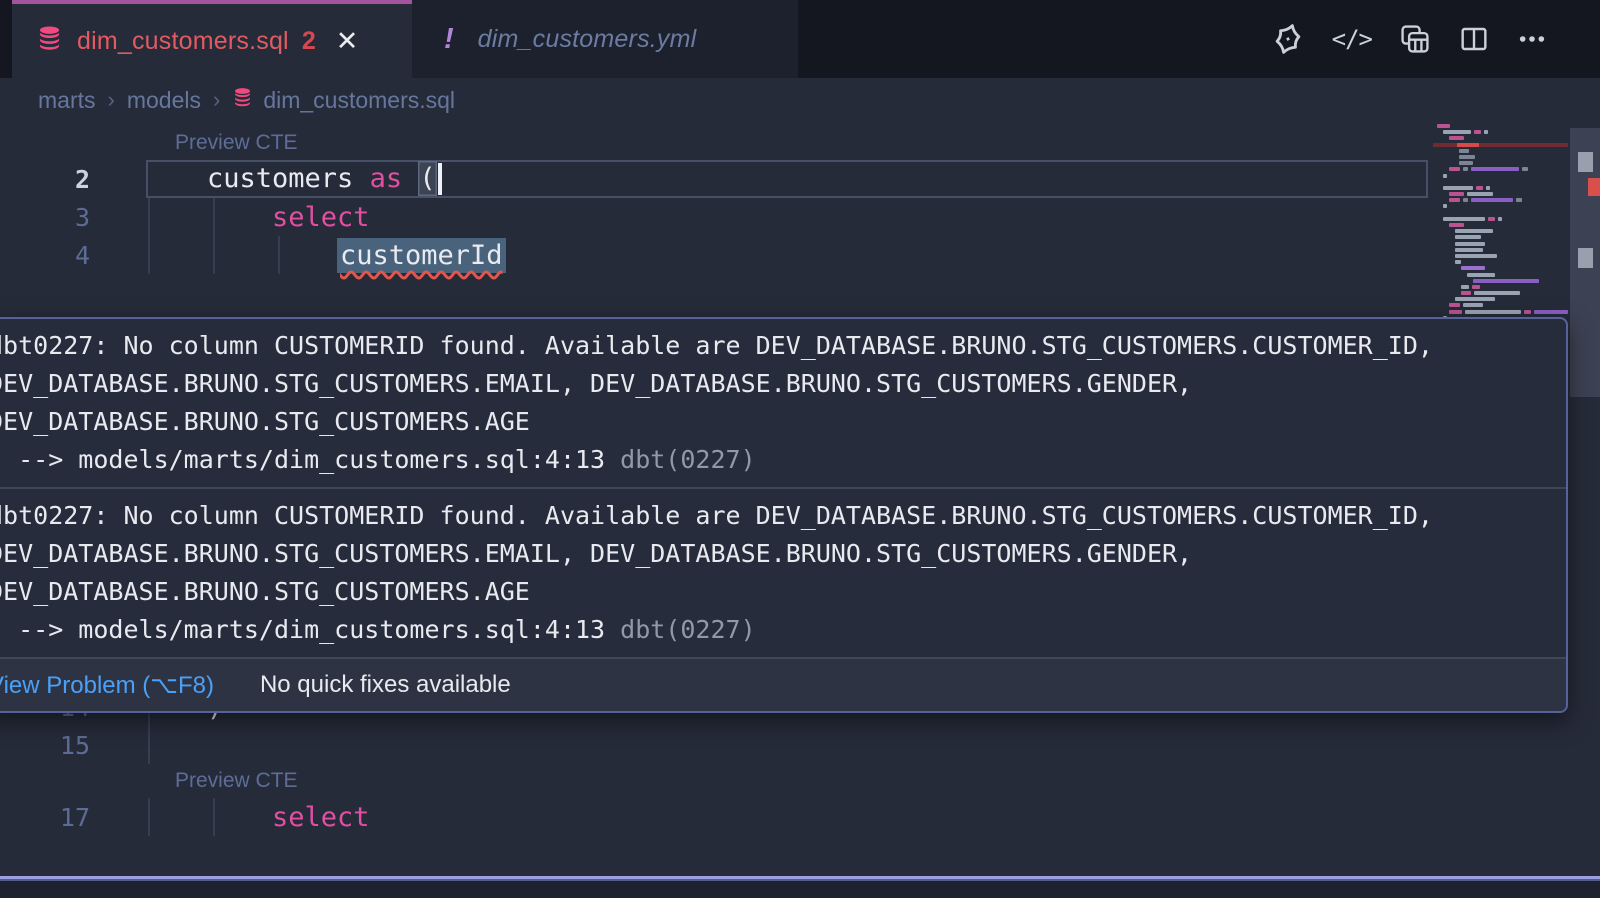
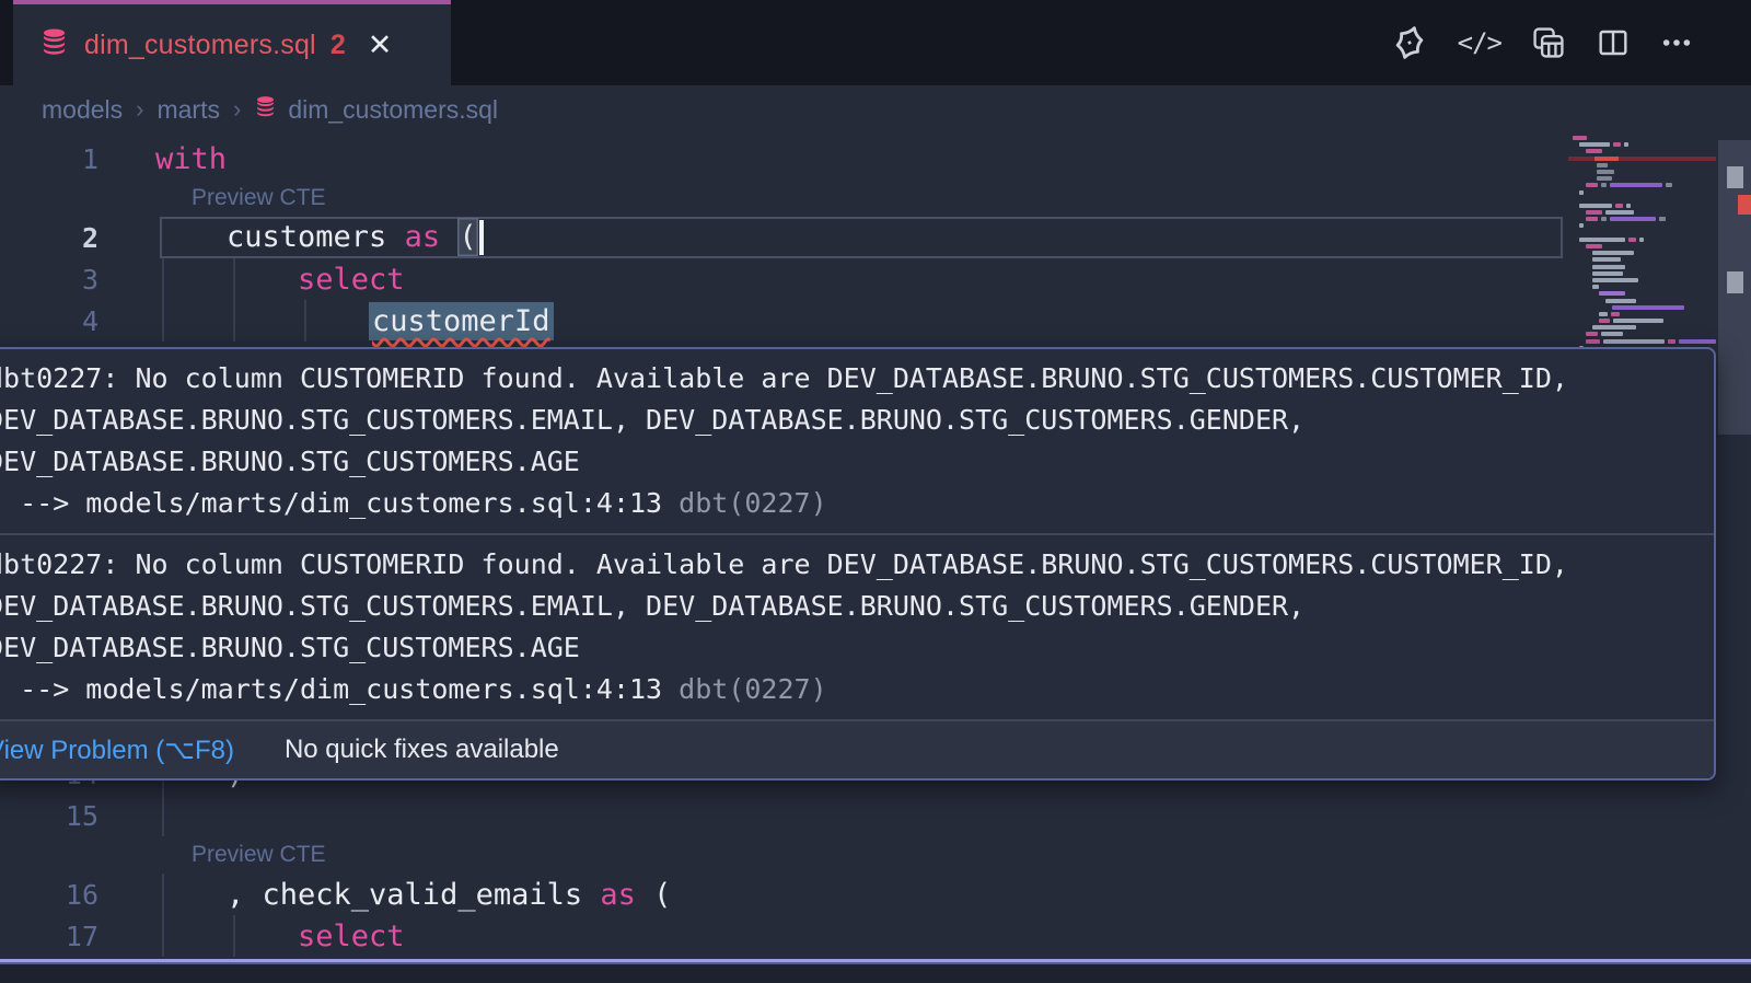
  dim_customers.sql
  2
  ✕
- !
- dim_customers.yml
  </>
- marts
+ models
  ›
- models
+ marts
  ›
  dim_customers.sql
+ 1
+ with
  Preview CTE
  2
  customers as (
  3
  select
  4
  customerId
  15
  Preview CTE
+ 16
+ , check_valid_emails as (
  17
  select
  bt0227: No column CUSTOMERID found. Available are DEV_DATABASE.BRUNO.STG_CUSTOMERS.CUSTOMER_ID,
  EV_DATABASE.BRUNO.STG_CUSTOMERS.EMAIL, DEV_DATABASE.BRUNO.STG_CUSTOMERS.GENDER,
  EV_DATABASE.BRUNO.STG_CUSTOMERS.AGE
  --> models/marts/dim_customers.sql:4:13 dbt(0227)
  bt0227: No column CUSTOMERID found. Available are DEV_DATABASE.BRUNO.STG_CUSTOMERS.CUSTOMER_ID,
  EV_DATABASE.BRUNO.STG_CUSTOMERS.EMAIL, DEV_DATABASE.BRUNO.STG_CUSTOMERS.GENDER,
  EV_DATABASE.BRUNO.STG_CUSTOMERS.AGE
  --> models/marts/dim_customers.sql:4:13 dbt(0227)
  iew Problem (⌥F8)
  No quick fixes available
